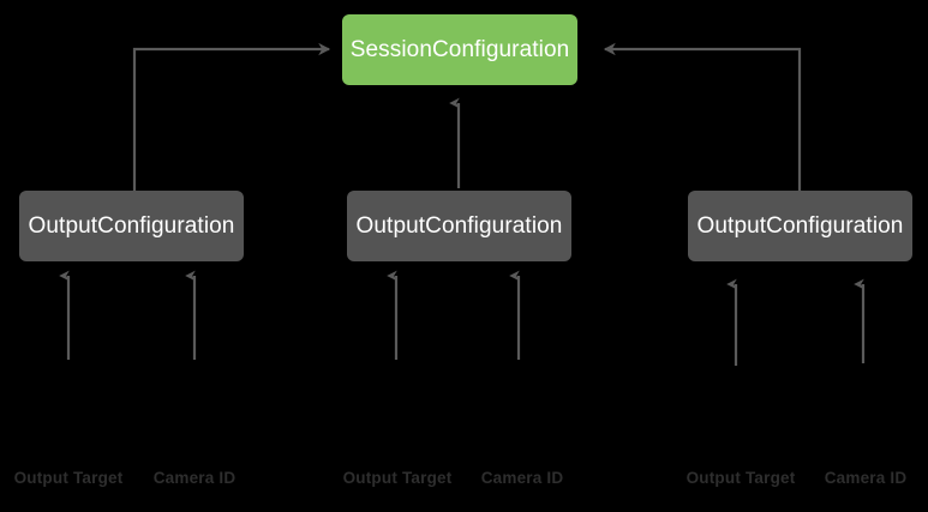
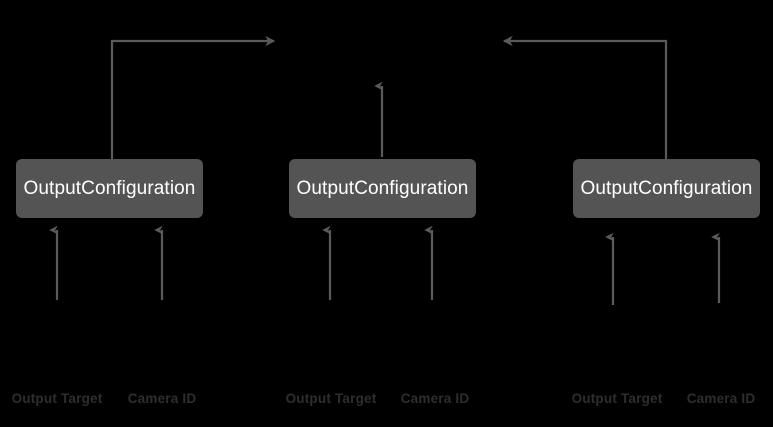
- SessionConfiguration
  OutputConfiguration
  OutputConfiguration
  OutputConfiguration
  Output Target
  Camera ID
  Output Target
  Camera ID
  Output Target
  Camera ID
